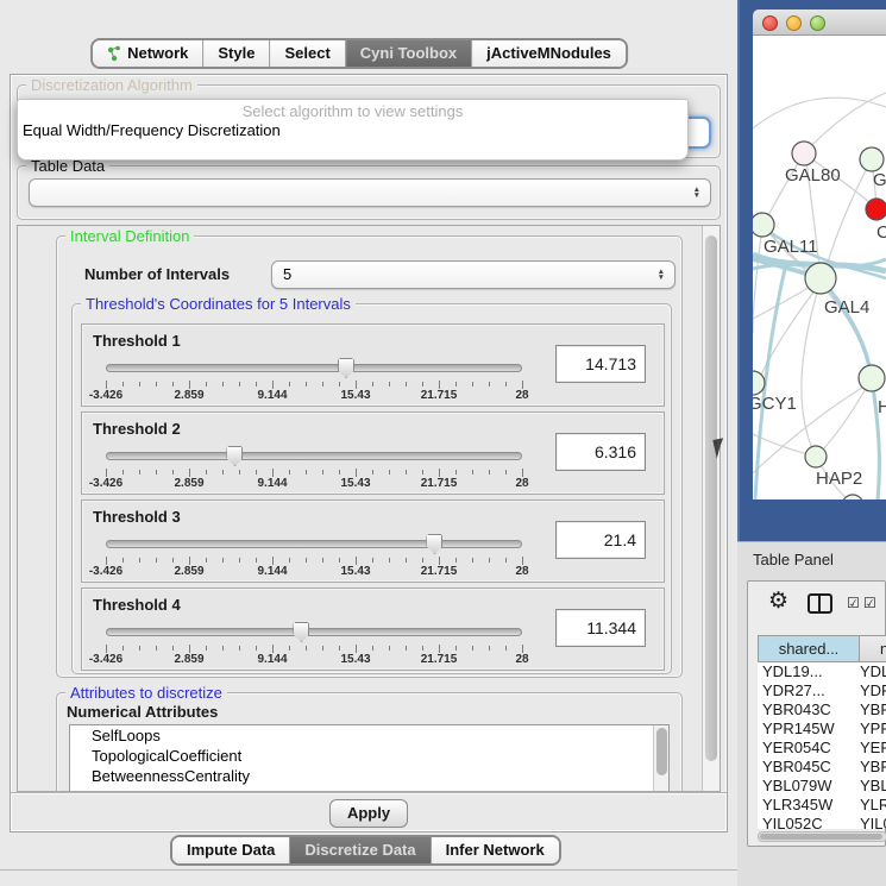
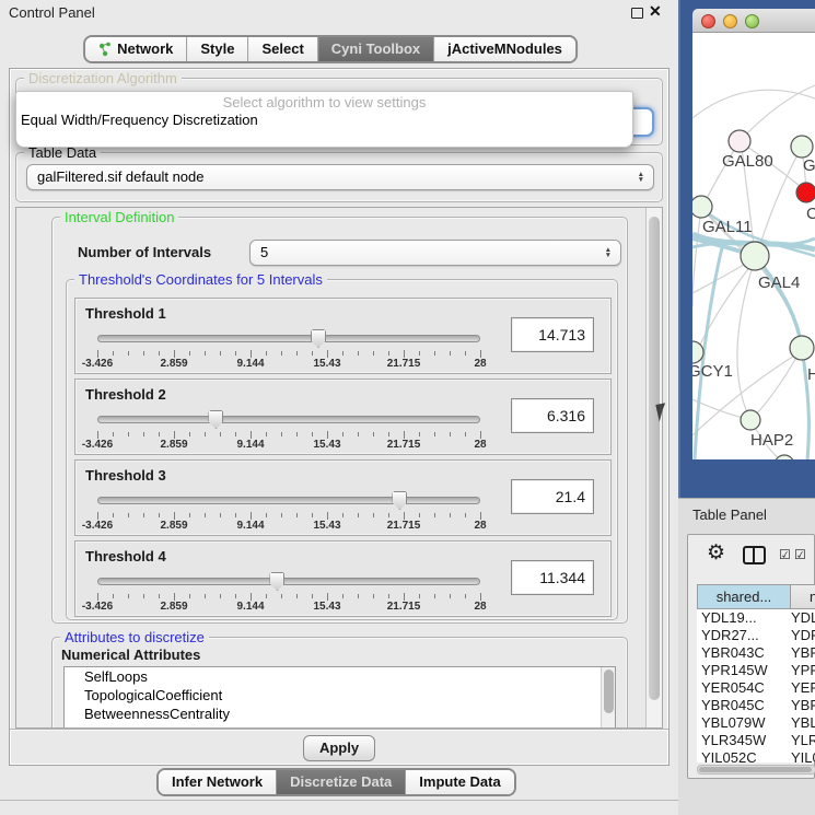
+ Control Panel
+ ✕
  Network
  Style
  Select
  Cyni Toolbox
  jActiveMNodules
  Discretization Algorithm
  Select algorithm to view settings
  Equal Width/Frequency Discretization
  Table Data
+ galFiltered.sif default node
  Interval Definition
  Number of Intervals
  5
  Threshold's Coordinates for 5 Intervals
  Threshold 1
  -3.426
  2.859
  9.144
  15.43
  21.715
  28
  14.713
  Threshold 2
  -3.426
  2.859
  9.144
  15.43
  21.715
  28
  6.316
  Threshold 3
  -3.426
  2.859
  9.144
  15.43
  21.715
  28
  21.4
  Threshold 4
  -3.426
  2.859
  9.144
  15.43
  21.715
  28
  11.344
  Attributes to discretize
  Numerical Attributes
  SelfLoops
  TopologicalCoefficient
  BetweennessCentrality
  Apply
- Impute Data
+ Infer Network
  Discretize Data
- Infer Network
+ Impute Data
  GAL80
  C
  GAL11
  GAL4
  GCY1
  H
  HAP2
  Table Panel
  ⚙
  ☑
  ☑
  shared...
  YDL19...
  YDR27...
  YBR043C
  YPR145W
  YER054C
  YBR045C
  YBL079W
  YBL
  YLR345W
  YLR
  YIL052C
  YIL
